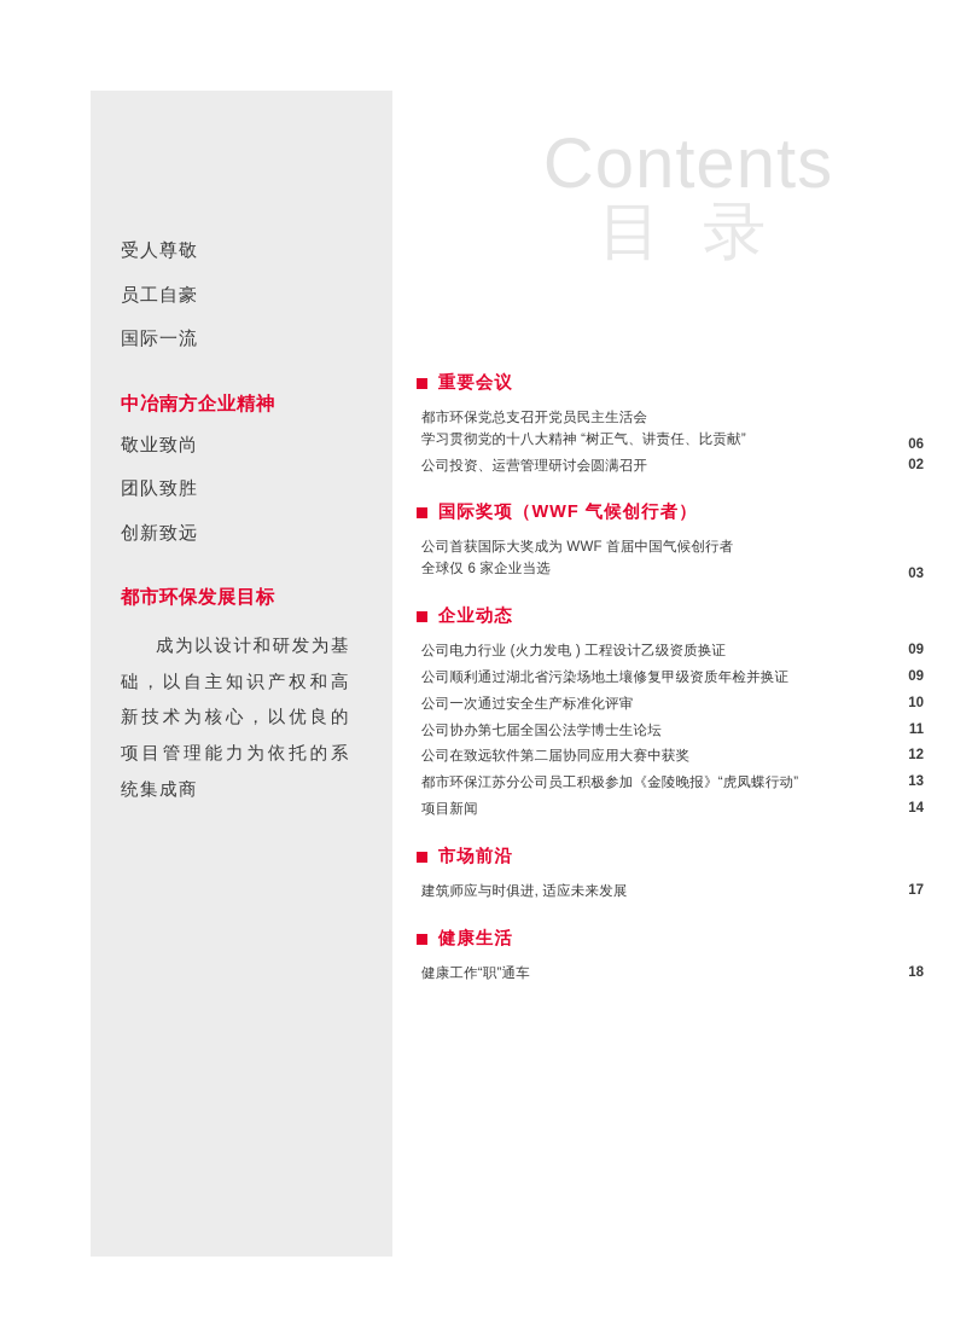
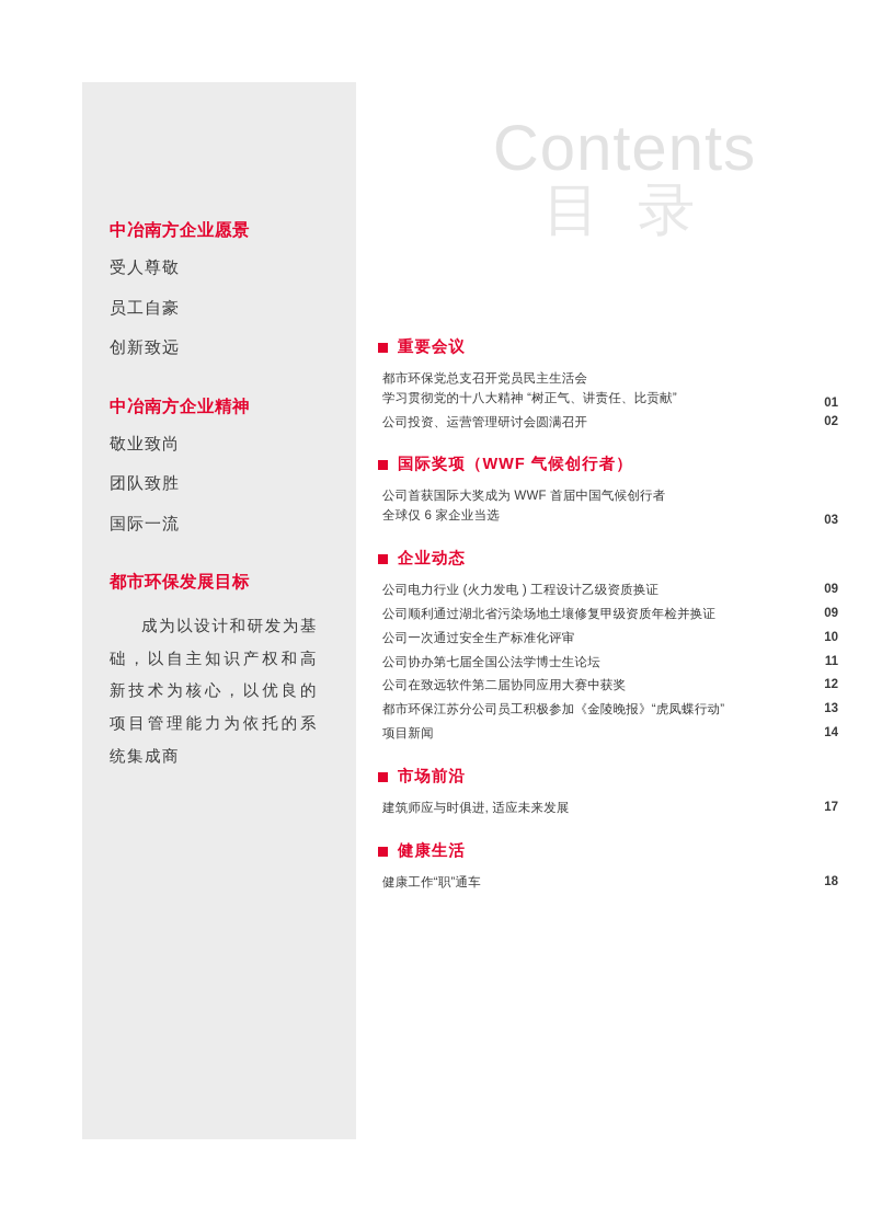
+ 中冶南方企业愿景
  受人尊敬
  员工自豪
- 国际一流
+ 创新致远
  中冶南方企业精神
  敬业致尚
  团队致胜
- 创新致远
+ 国际一流
  都市环保发展目标
  成为以设计和研发为基础，以自主知识产权和高新技术为核心，以优良的项目管理能力为依托的系统集成商
  Contents
  重要会议
  都市环保党总支召开党员民主生活会
  学习贯彻党的十八大精神 “树正气、讲责任、比贡献”
- 06
+ 01
  公司投资、运营管理研讨会圆满召开
  02
  国际奖项（WWF 气候创行者）
  公司首获国际大奖成为 WWF 首届中国气候创行者
  全球仅 6 家企业当选
  03
  企业动态
  公司电力行业 (火力发电 ) 工程设计乙级资质换证
  09
  公司顺利通过湖北省污染场地土壤修复甲级资质年检并换证
  09
  公司一次通过安全生产标准化评审
  10
  公司协办第七届全国公法学博士生论坛
  11
  公司在致远软件第二届协同应用大赛中获奖
  12
  都市环保江苏分公司员工积极参加《金陵晚报》“虎凤蝶行动”
  13
  项目新闻
  14
  市场前沿
  建筑师应与时俱进, 适应未来发展
  17
  健康生活
  健康工作“职”通车
  18
